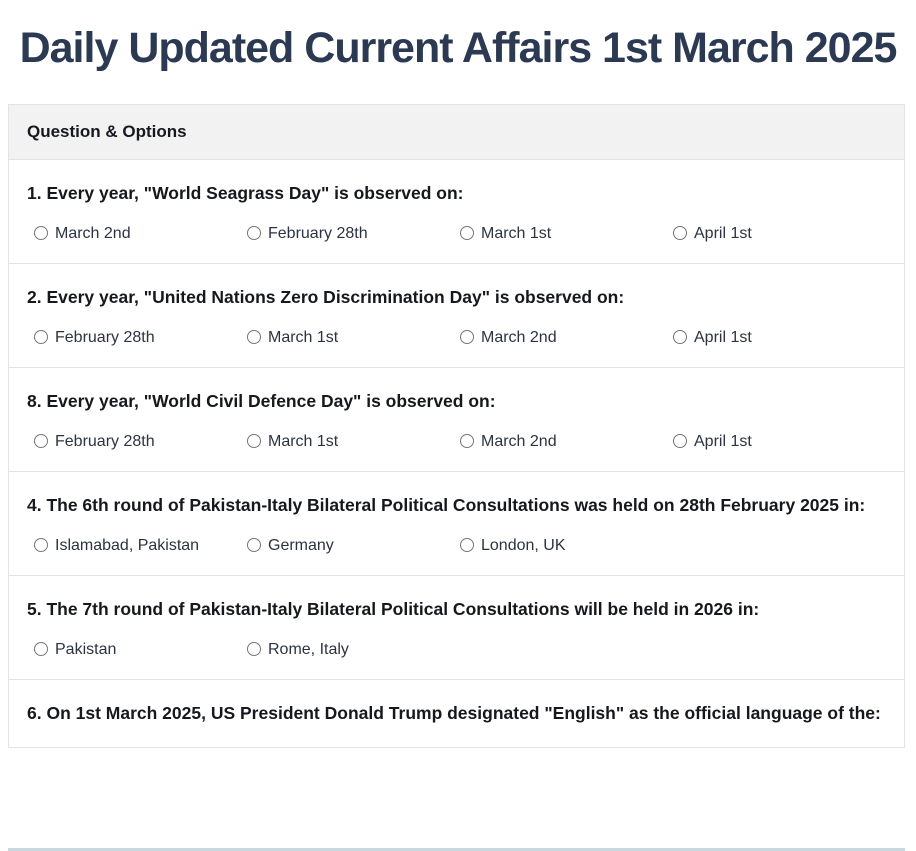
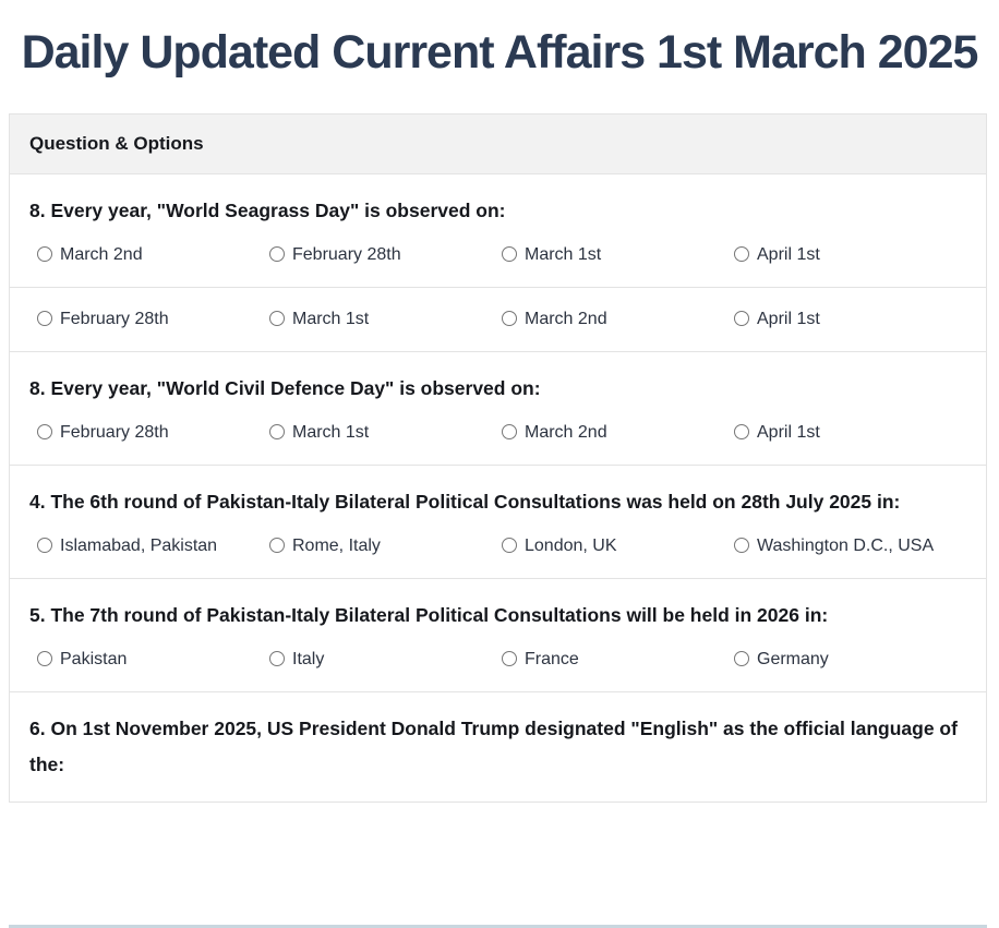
  Daily Updated Current Affairs 1st March 2025
  Question & Options
- 1. Every year, "World Seagrass Day" is observed on:
+ 8. Every year, "World Seagrass Day" is observed on:
  March 2nd
  February 28th
  March 1st
  April 1st
- 2. Every year, "United Nations Zero Discrimination Day" is observed on:
  February 28th
  March 1st
  March 2nd
  April 1st
  8. Every year, "World Civil Defence Day" is observed on:
  February 28th
  March 1st
  March 2nd
  April 1st
- 4. The 6th round of Pakistan-Italy Bilateral Political Consultations was held on 28th February 2025 in:
+ 4. The 6th round of Pakistan-Italy Bilateral Political Consultations was held on 28th July 2025 in:
  Islamabad, Pakistan
- Germany
+ Rome, Italy
  London, UK
+ Washington D.C., USA
  5. The 7th round of Pakistan-Italy Bilateral Political Consultations will be held in 2026 in:
  Pakistan
+ Italy
+ France
- Rome, Italy
+ Germany
- 6. On 1st March 2025, US President Donald Trump designated "English" as the official language of the:
+ 6. On 1st November 2025, US President Donald Trump designated "English" as the official language of the:
